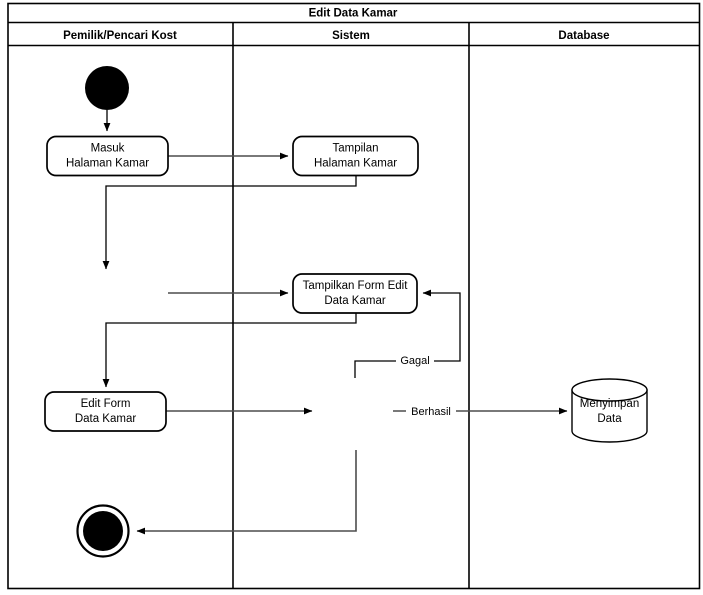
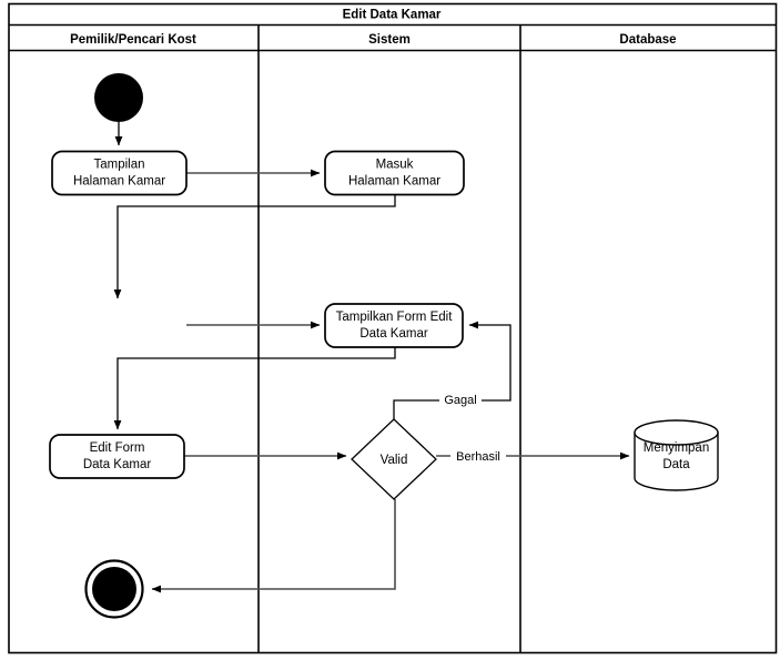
  Edit Data Kamar
  Pemilik/Pencari Kost
  Sistem
  Database
  Gagal
  Berhasil
- Masuk
+ Tampilan
  Halaman Kamar
- Tampilan
+ Masuk
  Halaman Kamar
  Tampilkan Form Edit
  Data Kamar
  Edit Form
  Data Kamar
+ Valid
  Menyimpan
  Data
